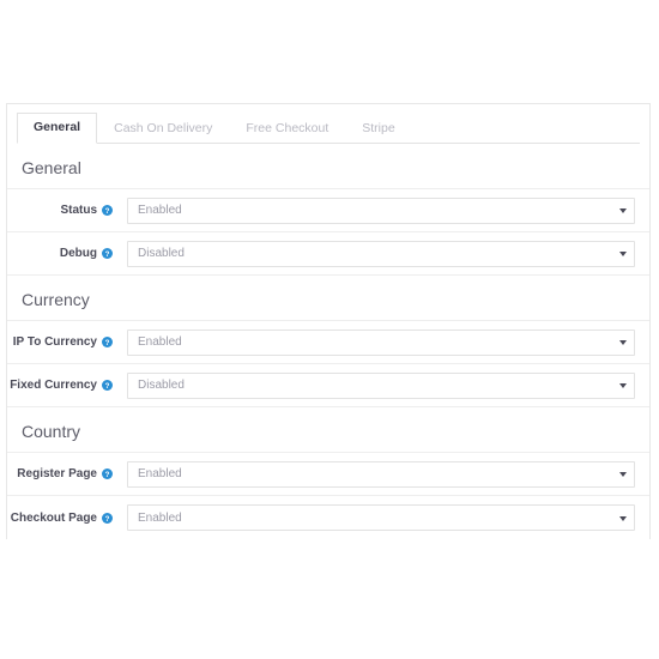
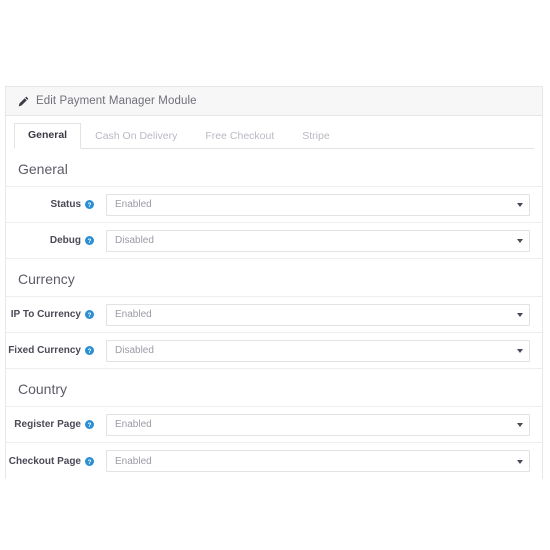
+ Edit Payment Manager Module
  General
  Cash On Delivery
  Free Checkout
  Stripe
  General
  Status
  Enabled
  Debug
  Disabled
  Currency
  IP To Currency
  Enabled
  Fixed Currency
  Disabled
  Country
  Register Page
  Enabled
  Checkout Page
  Enabled
